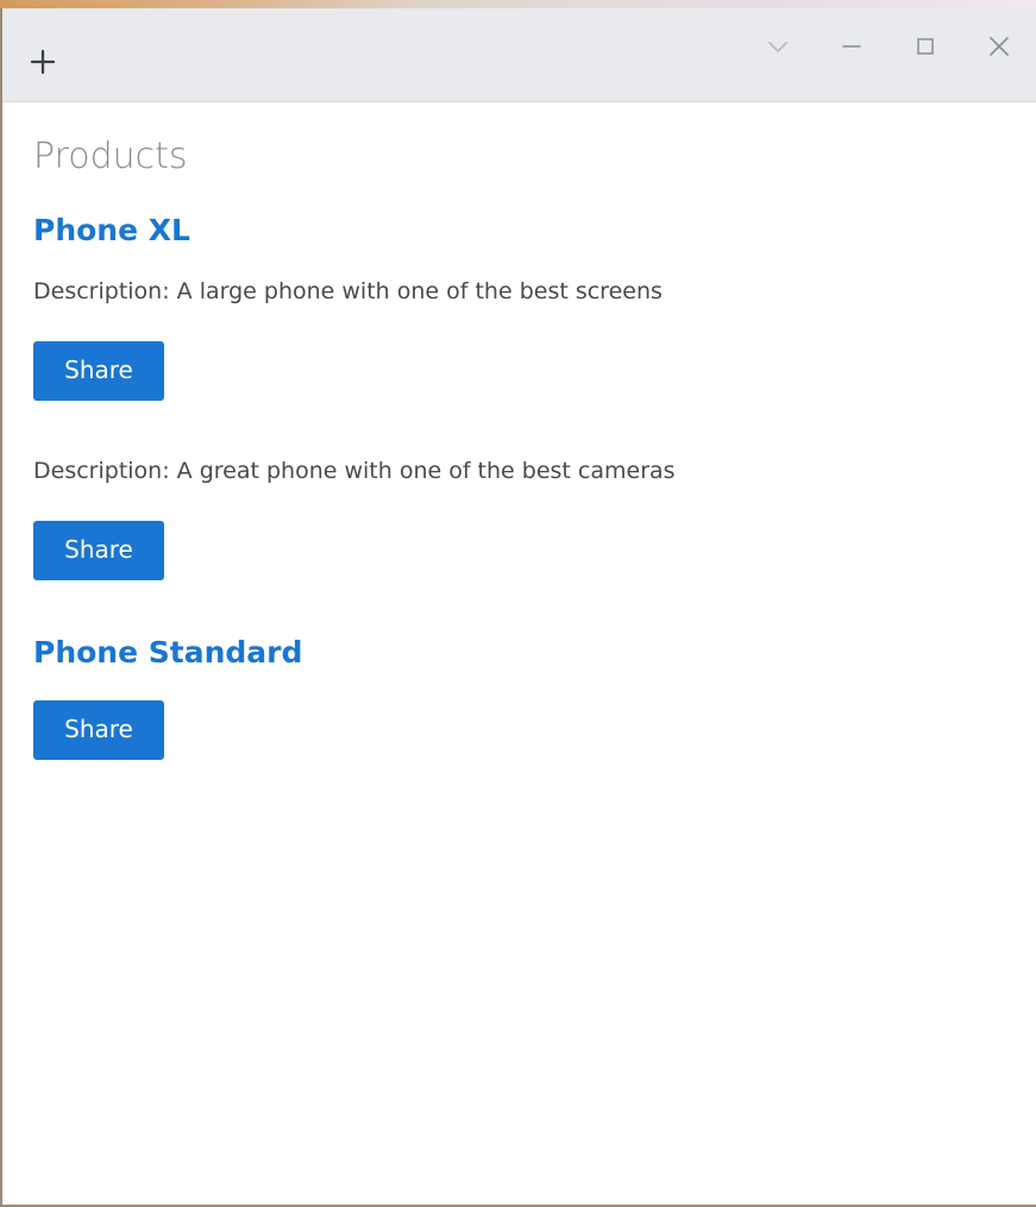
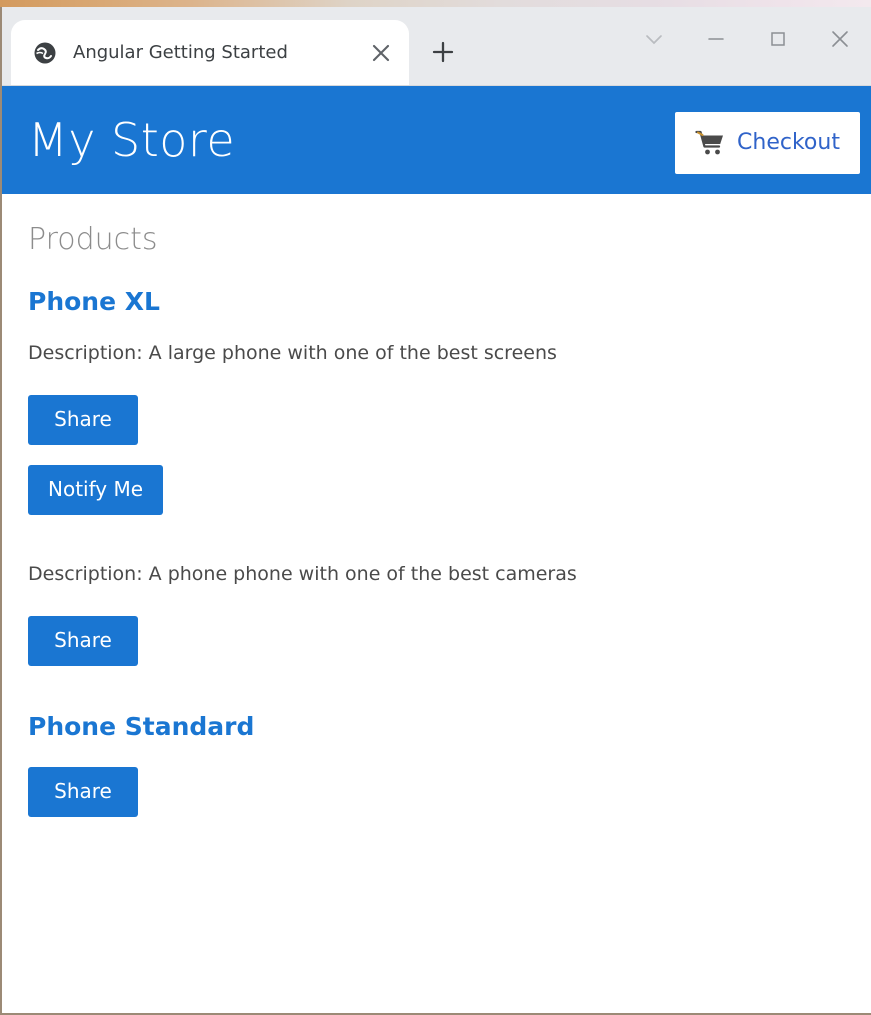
+ Angular Getting Started
+ My Store
+ Checkout
  Products
  Phone XL
  Description: A large phone with one of the best screens
  Share
+ Notify Me
- Description: A great phone with one of the best cameras
+ Description: A phone phone with one of the best cameras
  Share
  Phone Standard
  Share
